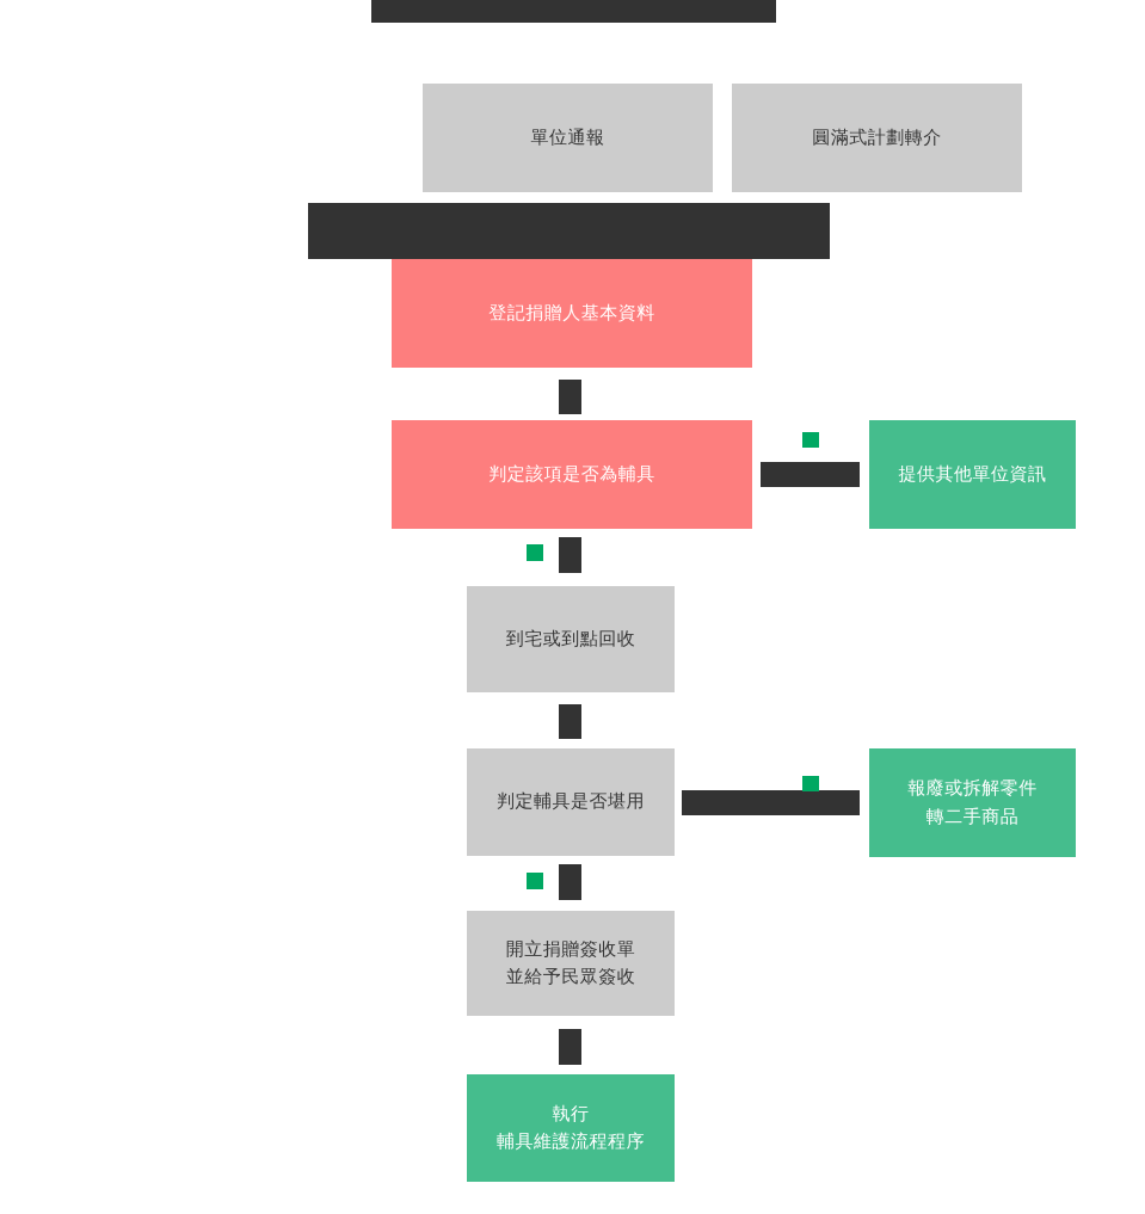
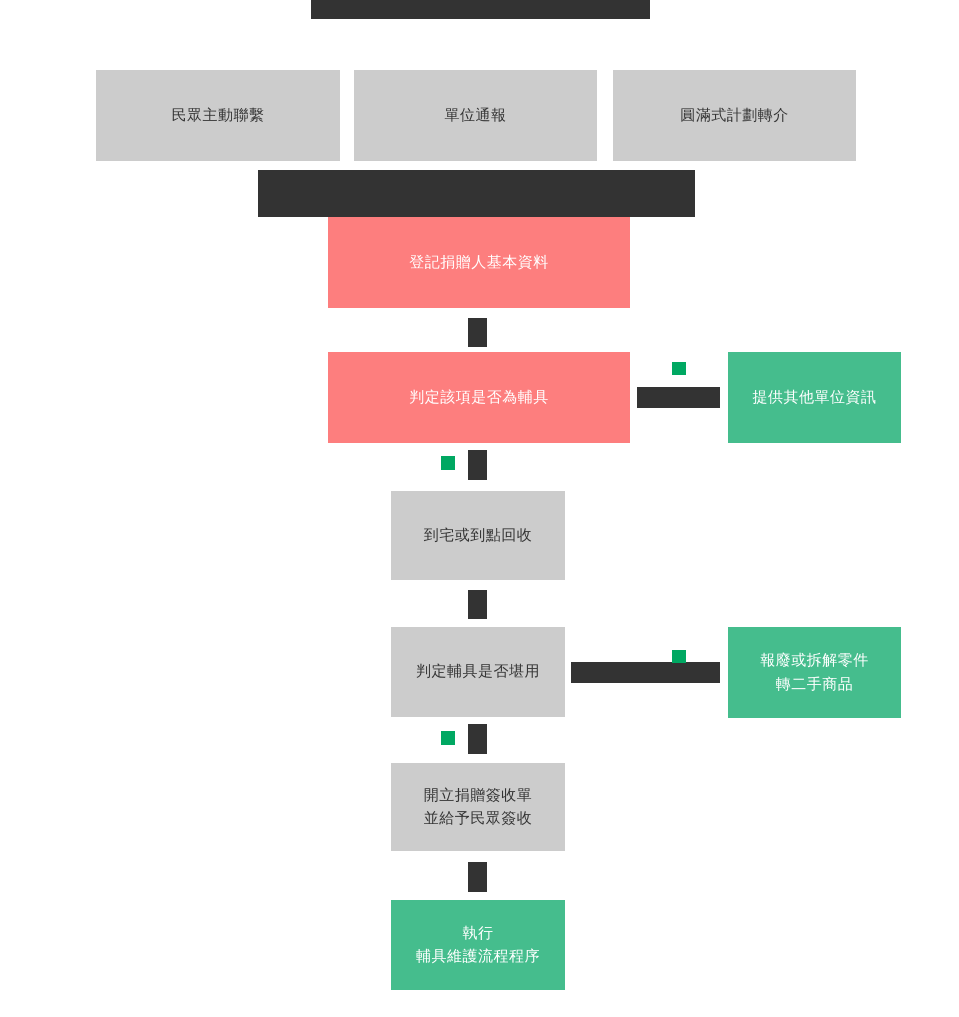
+ 民眾主動聯繫
  單位通報
  圓滿式計劃轉介
  登記捐贈人基本資料
  判定該項是否為輔具
  提供其他單位資訊
  到宅或到點回收
  判定輔具是否堪用
  報廢或拆解零件
  轉二手商品
  開立捐贈簽收單
  並給予民眾簽收
  執行
  輔具維護流程程序
